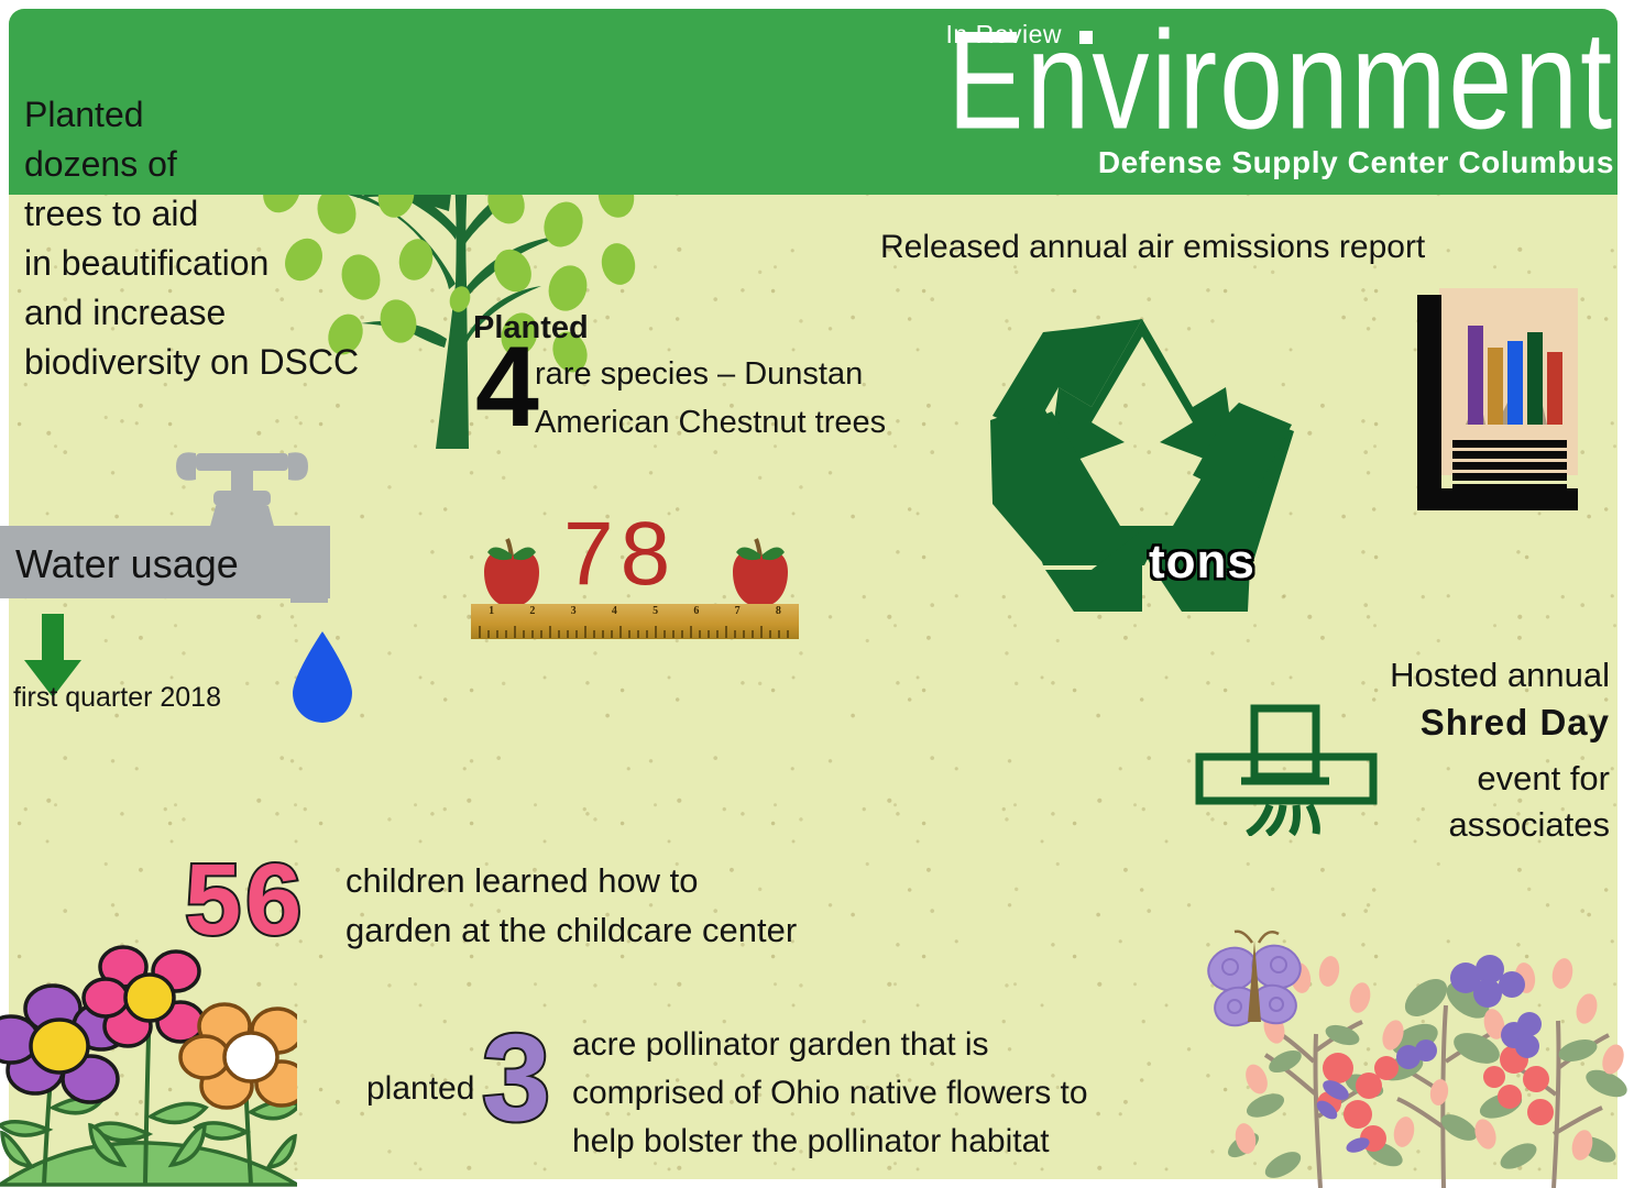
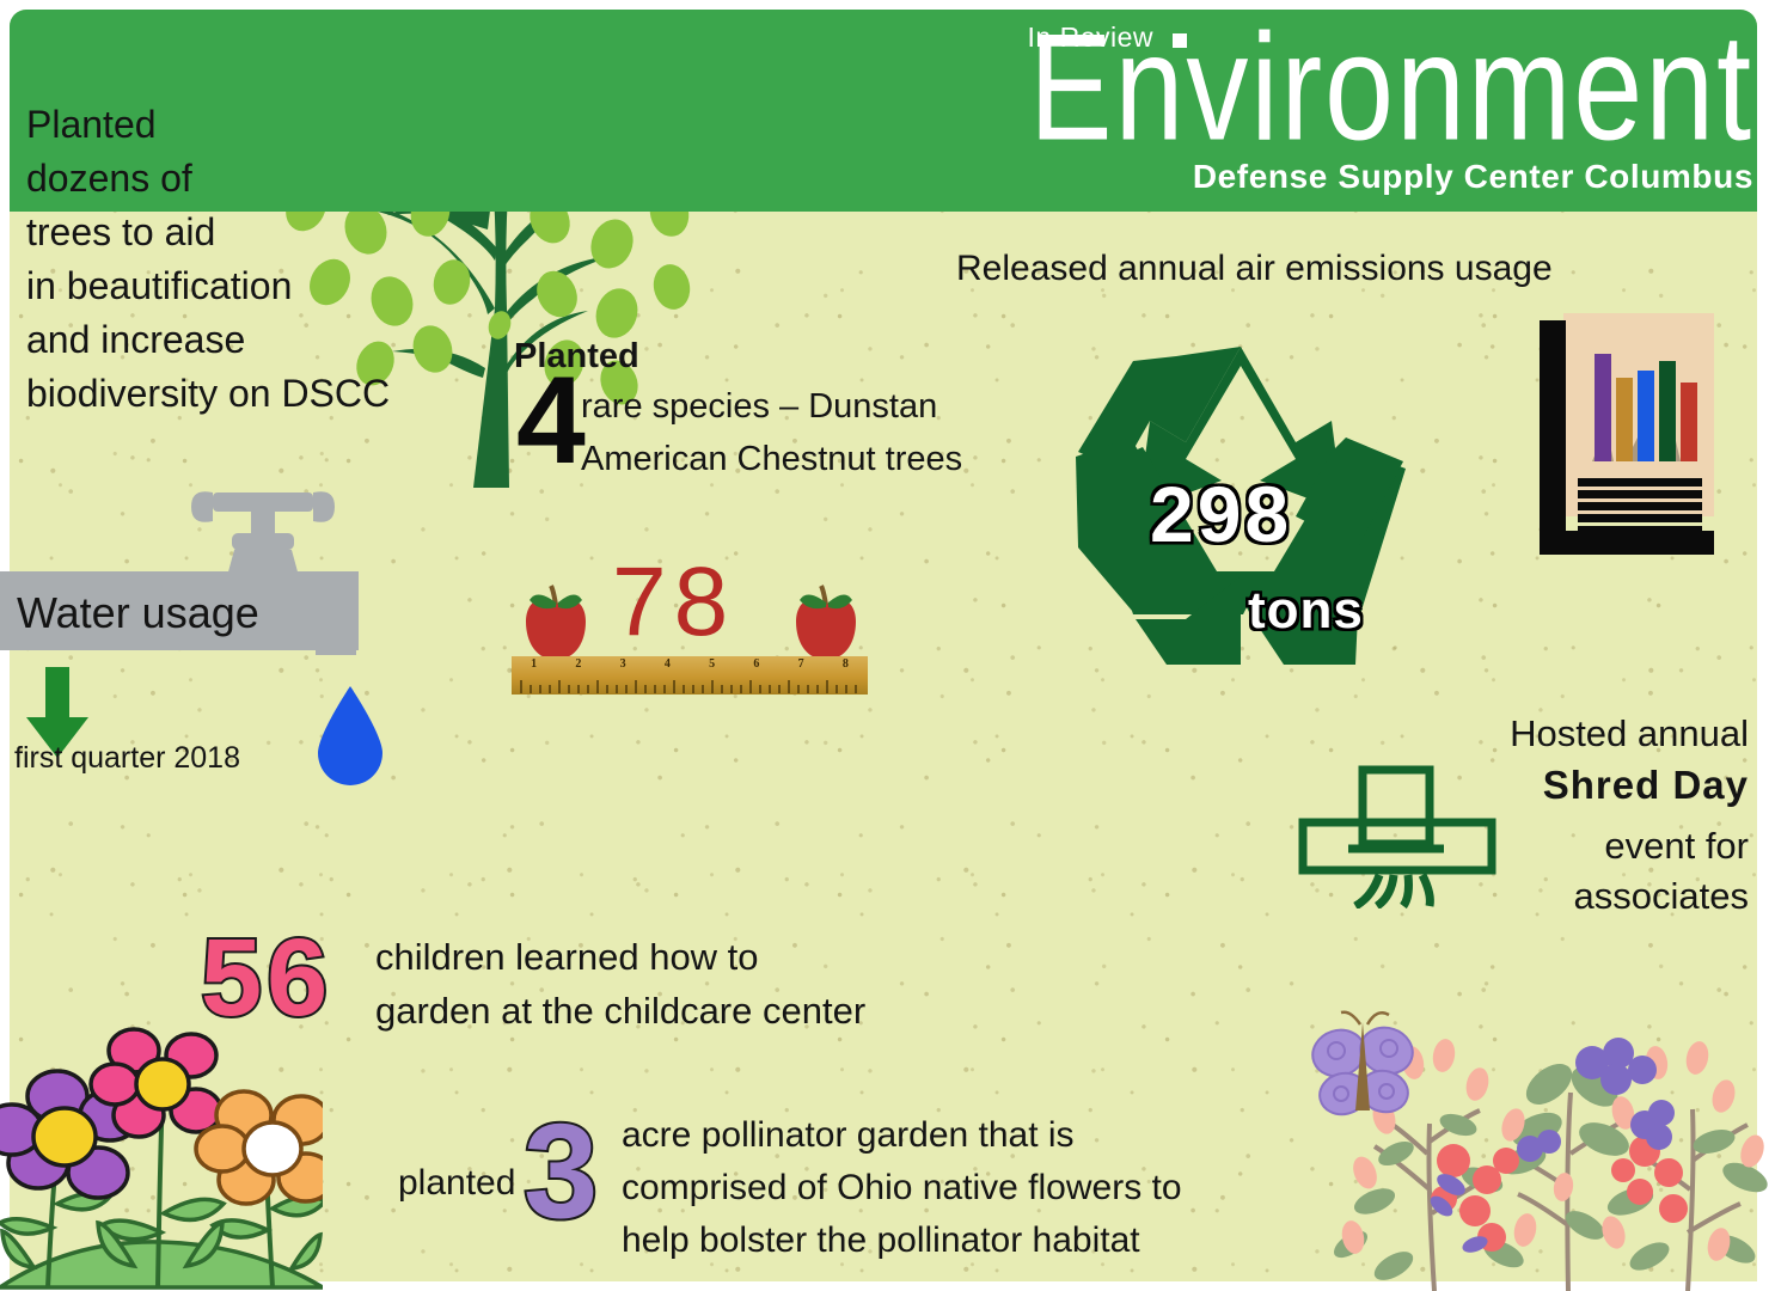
  In Review
  Environment
  Defense Supply Center Columbus
  Planted
  dozens of
  trees to aid
  in beautification
  and increase
  biodiversity on DSCC
  Planted
  4
  rare species – Dunstan
  American Chestnut trees
- Released annual air emissions report
+ Released annual air emissions usage
+ 298
  tons
  Water usage
  first quarter 2018
  78
  1
  2
  3
  4
  5
  6
  7
  8
  Hosted annual
  Shred Day
  event for
  associates
  56
  children learned how to
  garden at the childcare center
  planted
  3
  acre pollinator garden that is
  comprised of Ohio native flowers to
  help bolster the pollinator habitat
